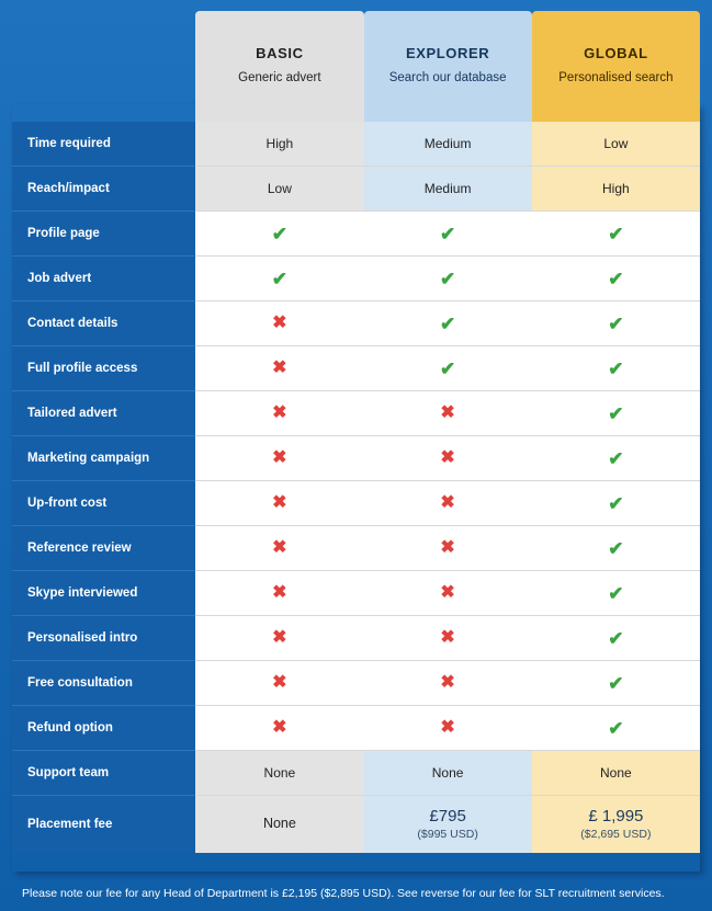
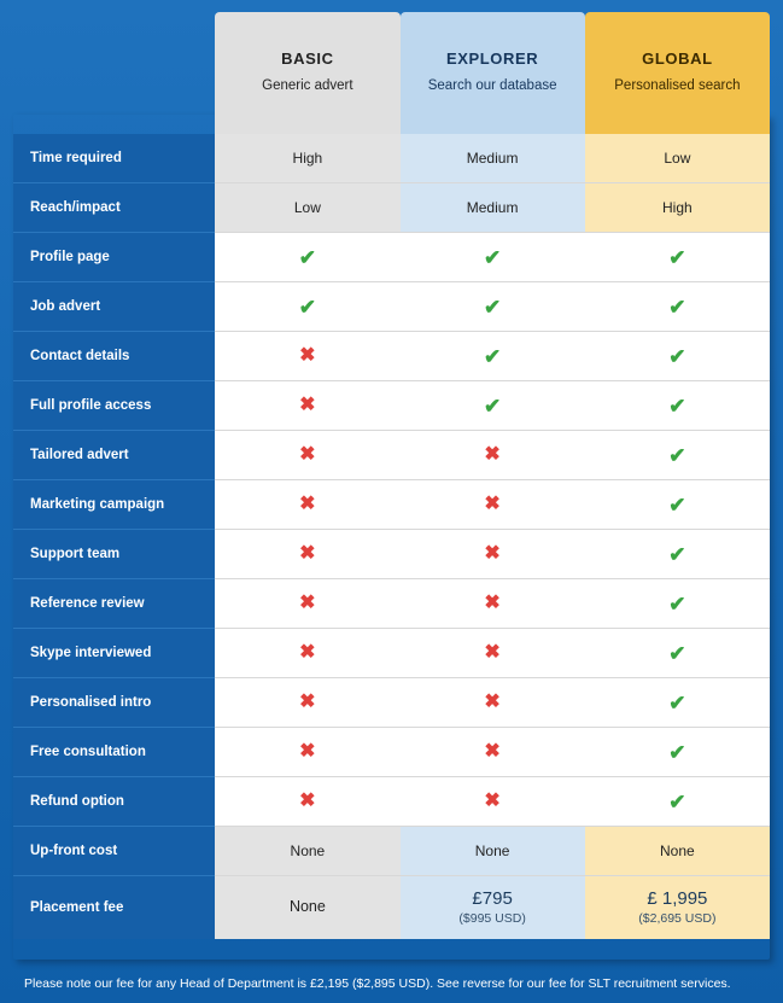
  	BASIC Generic advert	EXPLORER Search our database	GLOBAL Personalised search
  Time required	High	Medium	Low
  Reach/impact	Low	Medium	High
  Profile page	✔	✔	✔
  Job advert	✔	✔	✔
  Contact details	✖	✔	✔
  Full profile access	✖	✔	✔
  Tailored advert	✖	✖	✔
  Marketing campaign	✖	✖	✔
- Up-front cost	✖	✖	✔
+ Support team	✖	✖	✔
  Reference review	✖	✖	✔
  Skype interviewed	✖	✖	✔
  Personalised intro	✖	✖	✔
  Free consultation	✖	✖	✔
  Refund option	✖	✖	✔
- Support team	None	None	None
+ Up-front cost	None	None	None
  Placement fee	None	£795($995 USD)	£ 1,995($2,695 USD)
  Please note our fee for any Head of Department is £2,195 ($2,895 USD). See reverse for our fee for SLT recruitment services.
